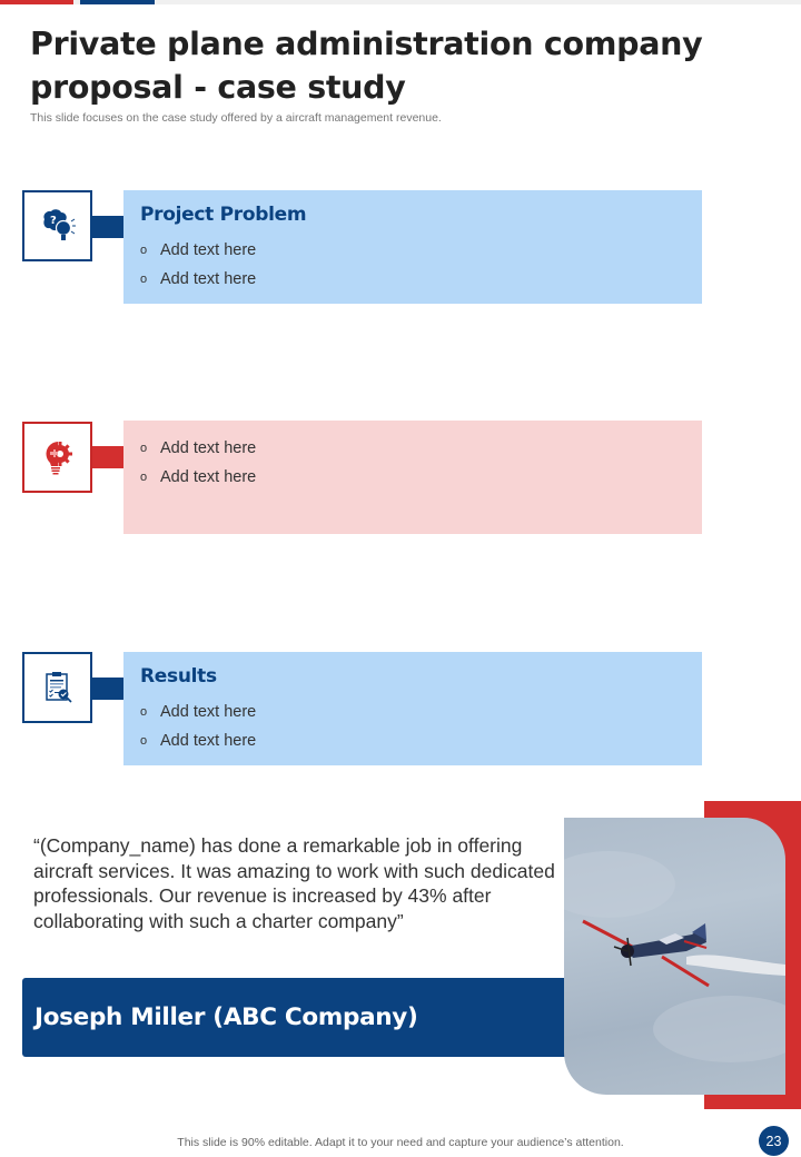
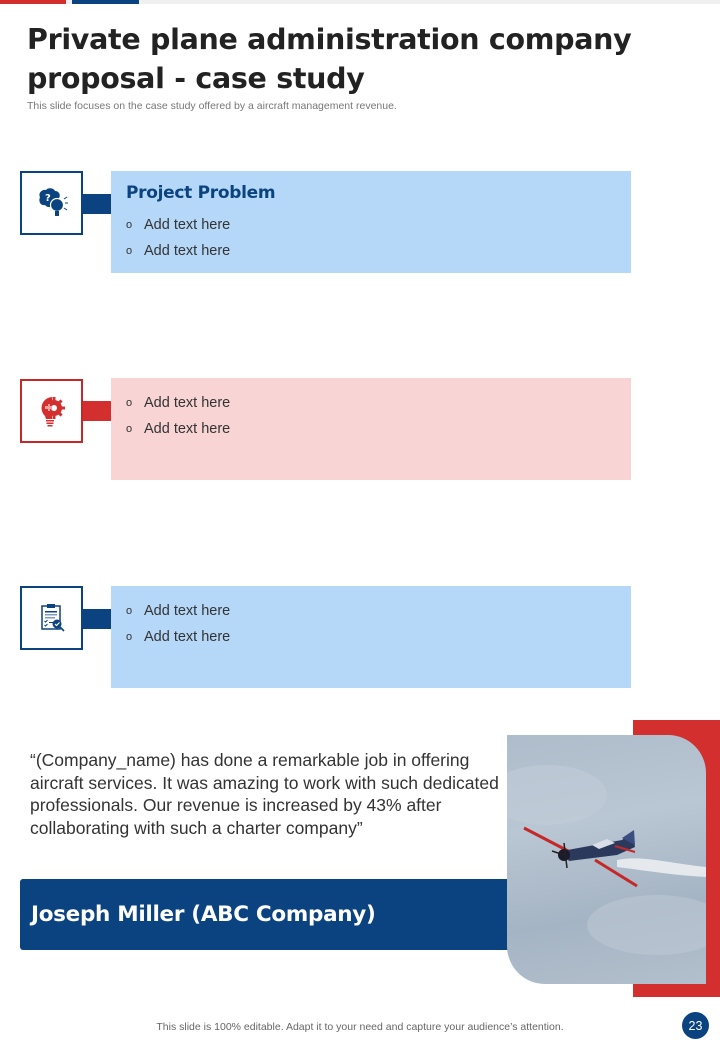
  Private plane administration company proposal - case study
  This slide focuses on the case study offered by a aircraft management revenue.
  ?
  Project Problem
  o
  Add text here
  o
  Add text here
  o
  Add text here
  o
  Add text here
- Results
  o
  Add text here
  o
  Add text here
  “(Company_name) has done a remarkable job in offering aircraft services. It was amazing to work with such dedicated professionals. Our revenue is increased by 43% after collaborating with such a charter company”
  Joseph Miller (ABC Company)
- This slide is 90% editable. Adapt it to your need and capture your audience’s attention.
+ This slide is 100% editable. Adapt it to your need and capture your audience’s attention.
  23
